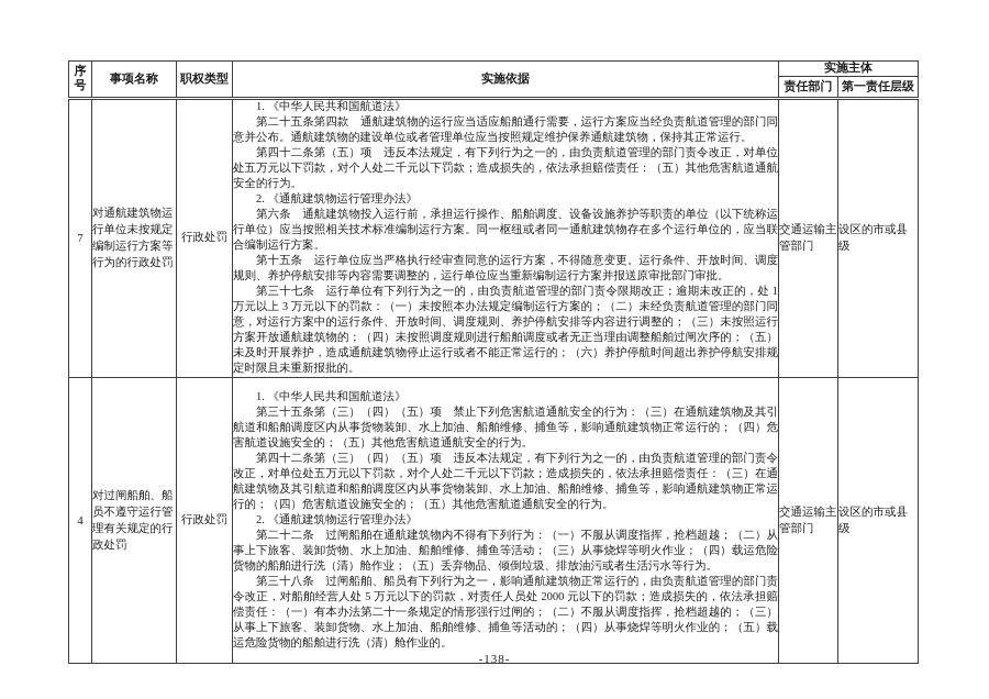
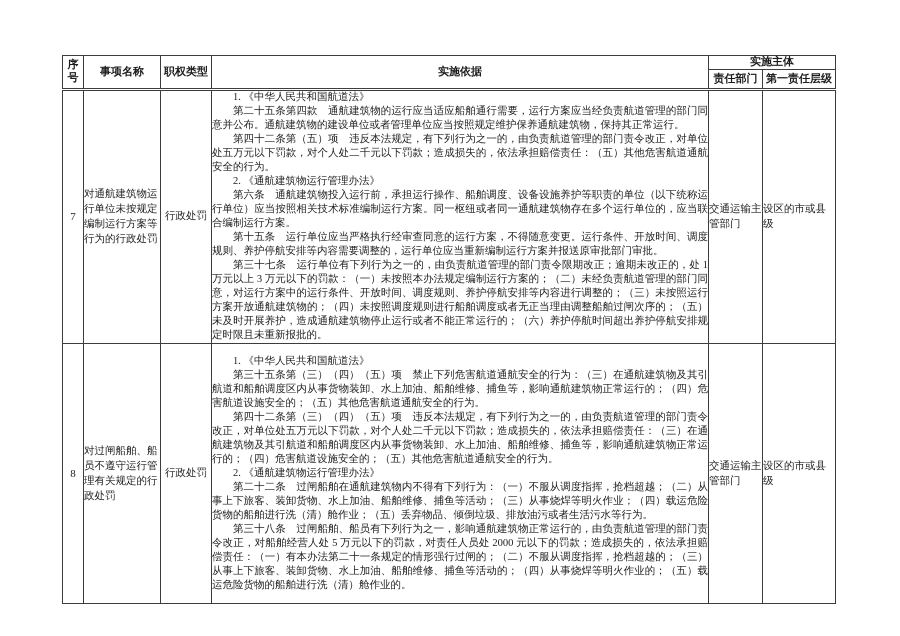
  序号	事项名称	职权类型	实施依据	实施主体
  责任部门	第一责任层级
  7	对通航建筑物运行单位未按规定编制运行方案等行为的行政处罚	行政处罚	1. 《中华人民共和国航道法》 第二十五条第四款 通航建筑物的运行应当适应船舶通行需要，运行方案应当经负责航道管理的部门同意并公布。通航建筑物的建设单位或者管理单位应当按照规定维护保养通航建筑物，保持其正常运行。 第四十二条第（五）项 违反本法规定，有下列行为之一的，由负责航道管理的部门责令改正，对单位处五万元以下罚款，对个人处二千元以下罚款；造成损失的，依法承担赔偿责任：（五）其他危害航道通航安全的行为。 2. 《通航建筑物运行管理办法》 第六条 通航建筑物投入运行前，承担运行操作、船舶调度、设备设施养护等职责的单位（以下统称运行单位）应当按照相关技术标准编制运行方案。同一枢纽或者同一通航建筑物存在多个运行单位的，应当联合编制运行方案。 第十五条 运行单位应当严格执行经审查同意的运行方案，不得随意变更。运行条件、开放时间、调度规则、养护停航安排等内容需要调整的，运行单位应当重新编制运行方案并报送原审批部门审批。 第三十七条 运行单位有下列行为之一的，由负责航道管理的部门责令限期改正；逾期未改正的，处 1 万元以上 3 万元以下的罚款：（一）未按照本办法规定编制运行方案的；（二）未经负责航道管理的部门同意，对运行方案中的运行条件、开放时间、调度规则、养护停航安排等内容进行调整的；（三）未按照运行方案开放通航建筑物的；（四）未按照调度规则进行船舶调度或者无正当理由调整船舶过闸次序的；（五）未及时开展养护，造成通航建筑物停止运行或者不能正常运行的；（六）养护停航时间超出养护停航安排规定时限且未重新报批的。	交通运输主管部门	设区的市或县级
- 4	对过闸船舶、船员不遵守运行管理有关规定的行政处罚	行政处罚	1. 《中华人民共和国航道法》 第三十五条第（三）（四）（五）项 禁止下列危害航道通航安全的行为：（三）在通航建筑物及其引航道和船舶调度区内从事货物装卸、水上加油、船舶维修、捕鱼等，影响通航建筑物正常运行的；（四）危害航道设施安全的；（五）其他危害航道通航安全的行为。 第四十二条第（三）（四）（五）项 违反本法规定，有下列行为之一的，由负责航道管理的部门责令改正，对单位处五万元以下罚款，对个人处二千元以下罚款；造成损失的，依法承担赔偿责任：（三）在通航建筑物及其引航道和船舶调度区内从事货物装卸、水上加油、船舶维修、捕鱼等，影响通航建筑物正常运行的；（四）危害航道设施安全的；（五）其他危害航道通航安全的行为。 2. 《通航建筑物运行管理办法》 第二十二条 过闸船舶在通航建筑物内不得有下列行为：（一）不服从调度指挥，抢档超越；（二）从事上下旅客、装卸货物、水上加油、船舶维修、捕鱼等活动；（三）从事烧焊等明火作业；（四）载运危险货物的船舶进行洗（清）舱作业；（五）丢弃物品、倾倒垃圾、排放油污或者生活污水等行为。 第三十八条 过闸船舶、船员有下列行为之一，影响通航建筑物正常运行的，由负责航道管理的部门责令改正，对船舶经营人处 5 万元以下的罚款，对责任人员处 2000 元以下的罚款；造成损失的，依法承担赔偿责任：（一）有本办法第二十一条规定的情形强行过闸的；（二）不服从调度指挥，抢档超越的；（三）从事上下旅客、装卸货物、水上加油、船舶维修、捕鱼等活动的；（四）从事烧焊等明火作业的；（五）载运危险货物的船舶进行洗（清）舱作业的。	交通运输主管部门	设区的市或县级
+ 8	对过闸船舶、船员不遵守运行管理有关规定的行政处罚	行政处罚	1. 《中华人民共和国航道法》 第三十五条第（三）（四）（五）项 禁止下列危害航道通航安全的行为：（三）在通航建筑物及其引航道和船舶调度区内从事货物装卸、水上加油、船舶维修、捕鱼等，影响通航建筑物正常运行的；（四）危害航道设施安全的；（五）其他危害航道通航安全的行为。 第四十二条第（三）（四）（五）项 违反本法规定，有下列行为之一的，由负责航道管理的部门责令改正，对单位处五万元以下罚款，对个人处二千元以下罚款；造成损失的，依法承担赔偿责任：（三）在通航建筑物及其引航道和船舶调度区内从事货物装卸、水上加油、船舶维修、捕鱼等，影响通航建筑物正常运行的；（四）危害航道设施安全的；（五）其他危害航道通航安全的行为。 2. 《通航建筑物运行管理办法》 第二十二条 过闸船舶在通航建筑物内不得有下列行为：（一）不服从调度指挥，抢档超越；（二）从事上下旅客、装卸货物、水上加油、船舶维修、捕鱼等活动；（三）从事烧焊等明火作业；（四）载运危险货物的船舶进行洗（清）舱作业；（五）丢弃物品、倾倒垃圾、排放油污或者生活污水等行为。 第三十八条 过闸船舶、船员有下列行为之一，影响通航建筑物正常运行的，由负责航道管理的部门责令改正，对船舶经营人处 5 万元以下的罚款，对责任人员处 2000 元以下的罚款；造成损失的，依法承担赔偿责任：（一）有本办法第二十一条规定的情形强行过闸的；（二）不服从调度指挥，抢档超越的；（三）从事上下旅客、装卸货物、水上加油、船舶维修、捕鱼等活动的；（四）从事烧焊等明火作业的；（五）载运危险货物的船舶进行洗（清）舱作业的。	交通运输主管部门	设区的市或县级
- -138-
